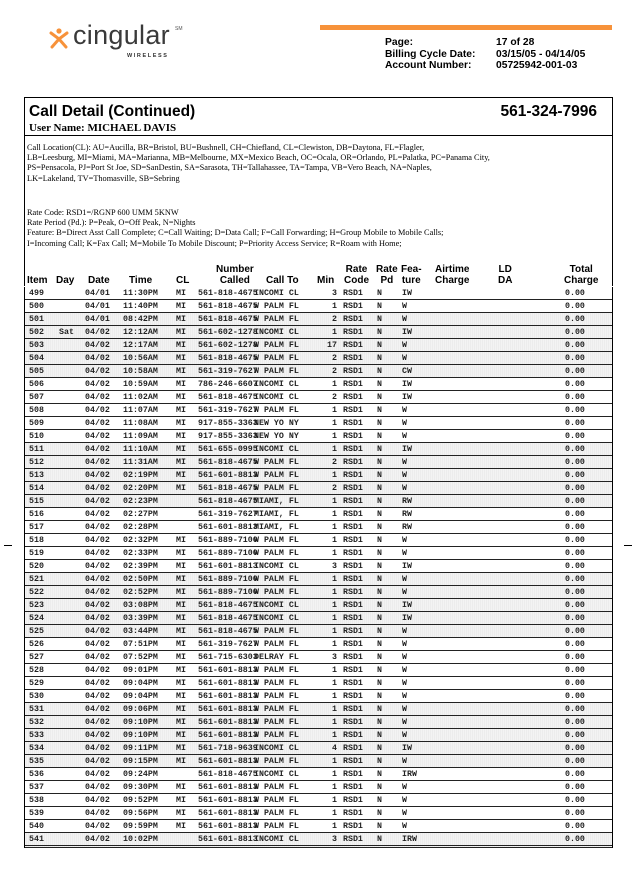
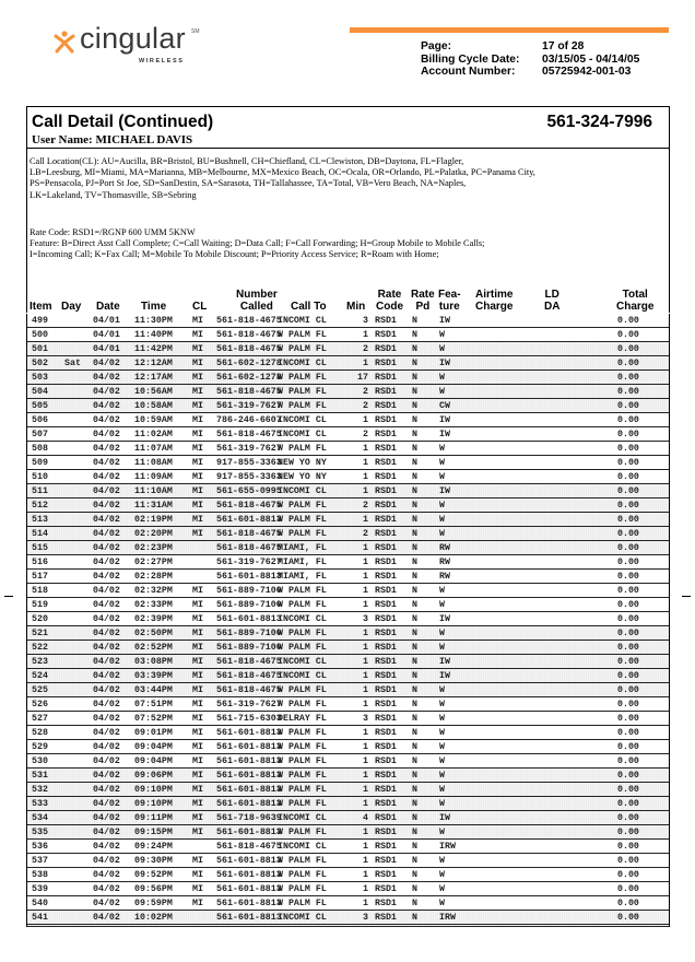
  cingular
  Page:
  17 of 28
  Billing Cycle Date:
  03/15/05 - 04/14/05
  Account Number:
  05725942-001-03
  Call Detail (Continued)
  561-324-7996
  User Name: MICHAEL DAVIS
  Call Location(CL): AU=Aucilla, BR=Bristol, BU=Bushnell, CH=Chiefland, CL=Clewiston, DB=Daytona, FL=Flagler,
  LB=Leesburg, MI=Miami, MA=Marianna, MB=Melbourne, MX=Mexico Beach, OC=Ocala, OR=Orlando, PL=Palatka, PC=Panama City,
- PS=Pensacola, PJ=Port St Joe, SD=SanDestin, SA=Sarasota, TH=Tallahassee, TA=Tampa, VB=Vero Beach, NA=Naples,
+ PS=Pensacola, PJ=Port St Joe, SD=SanDestin, SA=Sarasota, TH=Tallahassee, TA=Total, VB=Vero Beach, NA=Naples,
  LK=Lakeland, TV=Thomasville, SB=Sebring
  Rate Code: RSD1=/RGNP 600 UMM 5KNW
- Rate Period (Pd.): P=Peak, O=Off Peak, N=Nights
  Feature: B=Direct Asst Call Complete; C=Call Waiting; D=Data Call; F=Call Forwarding; H=Group Mobile to Mobile Calls;
  I=Incoming Call; K=Fax Call; M=Mobile To Mobile Discount; P=Priority Access Service; R=Roam with Home;
  Item
  Day
  Date
  Time
  CL
  Number
  Called
  Call To
  Min
  Rate
  Code
  Rate
  Pd
  Fea-
  ture
  Airtime
  Charge
  LD
  DA
  Total
  Charge
  499
  04/01
  11:30PM
  MI
  561-818-4675
  INCOMI CL
  3
  RSD1
  N
  IW
  0.00
  500
  04/01
  11:40PM
  MI
  561-818-4675
  W PALM FL
  1
  RSD1
  N
  W
  0.00
  501
  04/01
- 08:42PM
+ 11:42PM
  MI
  561-818-4675
  W PALM FL
  2
  RSD1
  N
  W
  0.00
  502
  Sat
  04/02
  12:12AM
  MI
  561-602-1278
  INCOMI CL
  1
  RSD1
  N
  IW
  0.00
  503
  04/02
  12:17AM
  MI
  561-602-1278
  W PALM FL
  17
  RSD1
  N
  W
  0.00
  504
  04/02
  10:56AM
  MI
  561-818-4675
  W PALM FL
  2
  RSD1
  N
  W
  0.00
  505
  04/02
  10:58AM
  MI
  561-319-7627
  W PALM FL
  2
  RSD1
  N
  CW
  0.00
  506
  04/02
  10:59AM
  MI
  786-246-6607
  INCOMI CL
  1
  RSD1
  N
  IW
  0.00
  507
  04/02
  11:02AM
  MI
  561-818-4675
  INCOMI CL
  2
  RSD1
  N
  IW
  0.00
  508
  04/02
  11:07AM
  MI
  561-319-7627
  W PALM FL
  1
  RSD1
  N
  W
  0.00
  509
  04/02
  11:08AM
  MI
  917-855-3363
  NEW YO NY
  1
  RSD1
  N
  W
  0.00
  510
  04/02
  11:09AM
  MI
  917-855-3363
  NEW YO NY
  1
  RSD1
  N
  W
  0.00
  511
  04/02
  11:10AM
  MI
  561-655-0995
  INCOMI CL
  1
  RSD1
  N
  IW
  0.00
  512
  04/02
  11:31AM
  MI
  561-818-4675
  W PALM FL
  2
  RSD1
  N
  W
  0.00
  513
  04/02
  02:19PM
  MI
  561-601-8813
  W PALM FL
  1
  RSD1
  N
  W
  0.00
  514
  04/02
  02:20PM
  MI
  561-818-4675
  W PALM FL
  2
  RSD1
  N
  W
  0.00
  515
  04/02
  02:23PM
  561-818-4675
  MIAMI, FL
  1
  RSD1
  N
  RW
  0.00
  516
  04/02
  02:27PM
  561-319-7627
  MIAMI, FL
  1
  RSD1
  N
  RW
  0.00
  517
  04/02
  02:28PM
  561-601-8813
  MIAMI, FL
  1
  RSD1
  N
  RW
  0.00
  518
  04/02
  02:32PM
  MI
  561-889-7100
  W PALM FL
  1
  RSD1
  N
  W
  0.00
  519
  04/02
  02:33PM
  MI
  561-889-7100
  W PALM FL
  1
  RSD1
  N
  W
  0.00
  520
  04/02
  02:39PM
  MI
  561-601-8813
  INCOMI CL
  3
  RSD1
  N
  IW
  0.00
  521
  04/02
  02:50PM
  MI
  561-889-7100
  W PALM FL
  1
  RSD1
  N
  W
  0.00
  522
  04/02
  02:52PM
  MI
  561-889-7100
  W PALM FL
  1
  RSD1
  N
  W
  0.00
  523
  04/02
  03:08PM
  MI
  561-818-4675
  INCOMI CL
  1
  RSD1
  N
  IW
  0.00
  524
  04/02
  03:39PM
  MI
  561-818-4675
  INCOMI CL
  1
  RSD1
  N
  IW
  0.00
  525
  04/02
  03:44PM
  MI
  561-818-4675
  W PALM FL
  1
  RSD1
  N
  W
  0.00
  526
  04/02
  07:51PM
  MI
  561-319-7627
  W PALM FL
  1
  RSD1
  N
  W
  0.00
  527
  04/02
  07:52PM
  MI
  561-715-6303
  DELRAY FL
  3
  RSD1
  N
  W
  0.00
  528
  04/02
  09:01PM
  MI
  561-601-8813
  W PALM FL
  1
  RSD1
  N
  W
  0.00
  529
  04/02
  09:04PM
  MI
  561-601-8813
  W PALM FL
  1
  RSD1
  N
  W
  0.00
  530
  04/02
  09:04PM
  MI
  561-601-8813
  W PALM FL
  1
  RSD1
  N
  W
  0.00
  531
  04/02
  09:06PM
  MI
  561-601-8813
  W PALM FL
  1
  RSD1
  N
  W
  0.00
  532
  04/02
  09:10PM
  MI
  561-601-8813
  W PALM FL
  1
  RSD1
  N
  W
  0.00
  533
  04/02
  09:10PM
  MI
  561-601-8813
  W PALM FL
  1
  RSD1
  N
  W
  0.00
  534
  04/02
  09:11PM
  MI
  561-718-9639
  INCOMI CL
  4
  RSD1
  N
  IW
  0.00
  535
  04/02
  09:15PM
  MI
  561-601-8813
  W PALM FL
  1
  RSD1
  N
  W
  0.00
  536
  04/02
  09:24PM
  561-818-4675
  INCOMI CL
  1
  RSD1
  N
  IRW
  0.00
  537
  04/02
  09:30PM
  MI
  561-601-8813
  W PALM FL
  1
  RSD1
  N
  W
  0.00
  538
  04/02
  09:52PM
  MI
  561-601-8813
  W PALM FL
  1
  RSD1
  N
  W
  0.00
  539
  04/02
  09:56PM
  MI
  561-601-8813
  W PALM FL
  1
  RSD1
  N
  W
  0.00
  540
  04/02
  09:59PM
  MI
  561-601-8813
  W PALM FL
  1
  RSD1
  N
  W
  0.00
  541
  04/02
  10:02PM
  561-601-8813
  INCOMI CL
  3
  RSD1
  N
  IRW
  0.00
